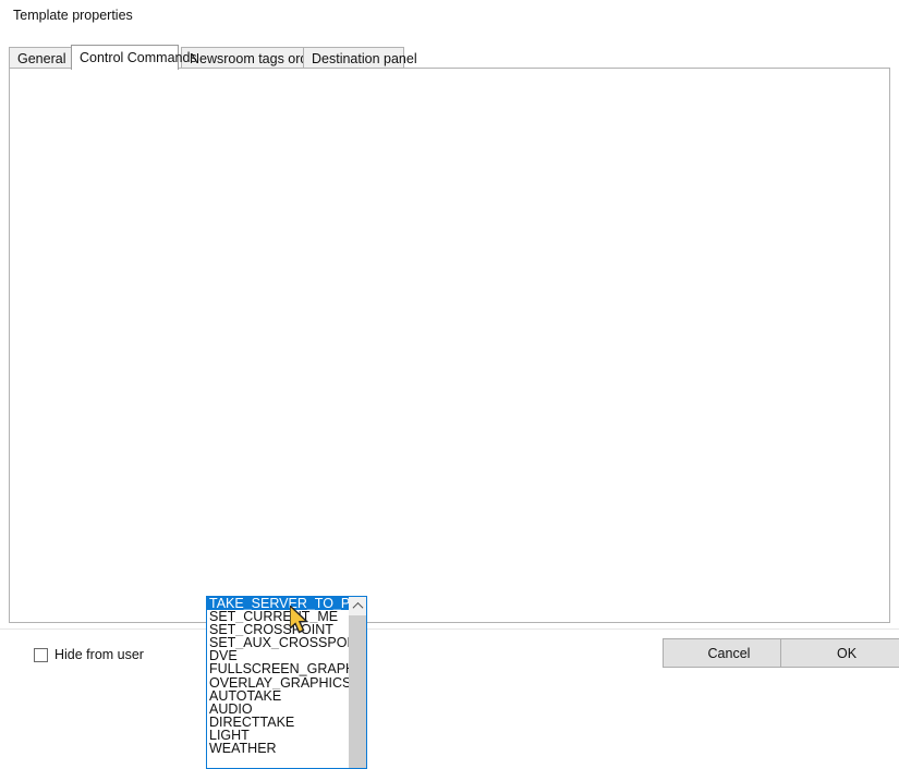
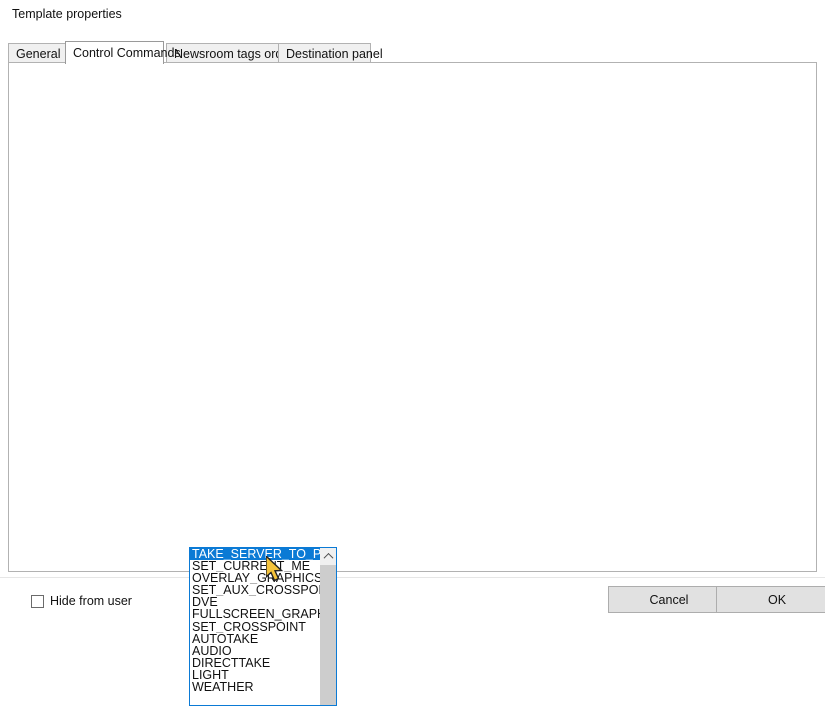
  Template properties
  General
  Control Commands
  Newsroom tags or
  Destination panel
  Hide from user
  Cancel
  OK
  TAKE_SERVER_TO_P
  SET_CURRET_ME
- SET_CROSSPOINT
+ OVERLAY_GRAPHICS
  SET_AUX_CROSSPO
  DVE
  FULLSCREEN_GRAP
- OVERLAY_GRAPHICS
+ SET_CROSSPOINT
  AUTOTAKE
  AUDIO
  DIRECTTAKE
  LIGHT
  WEATHER
